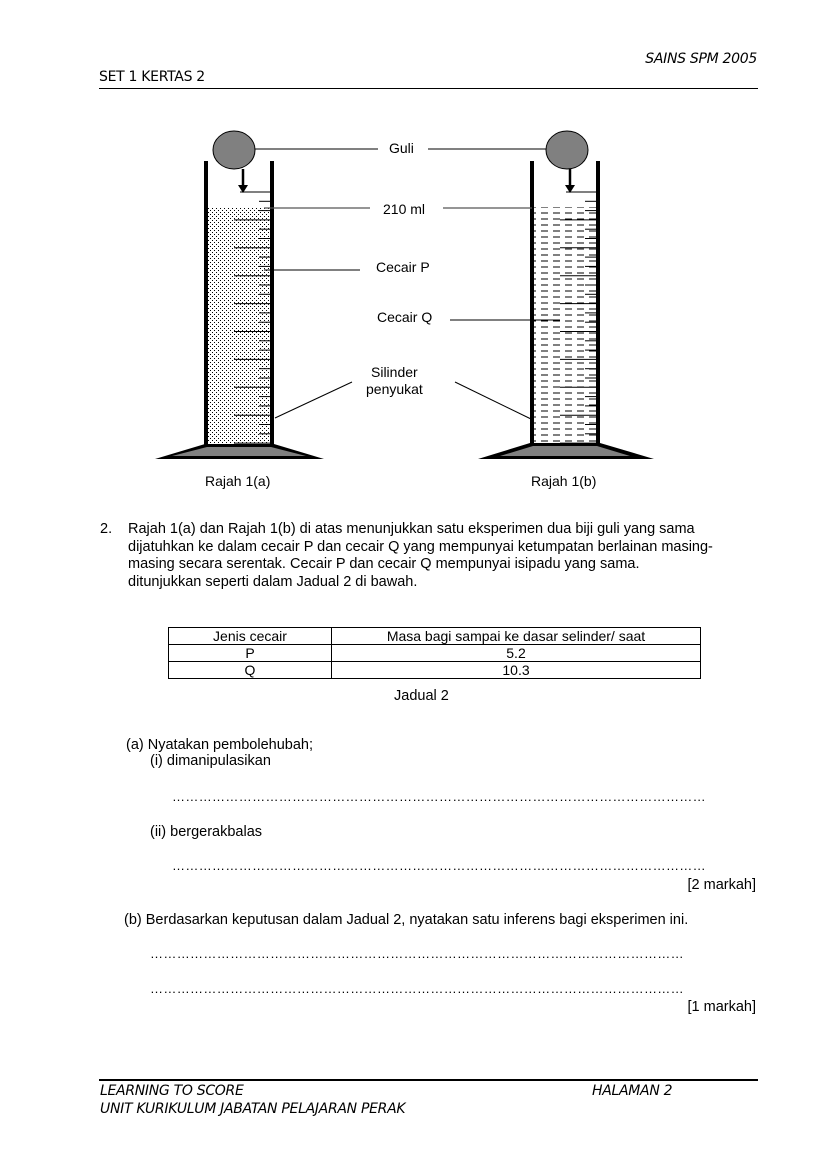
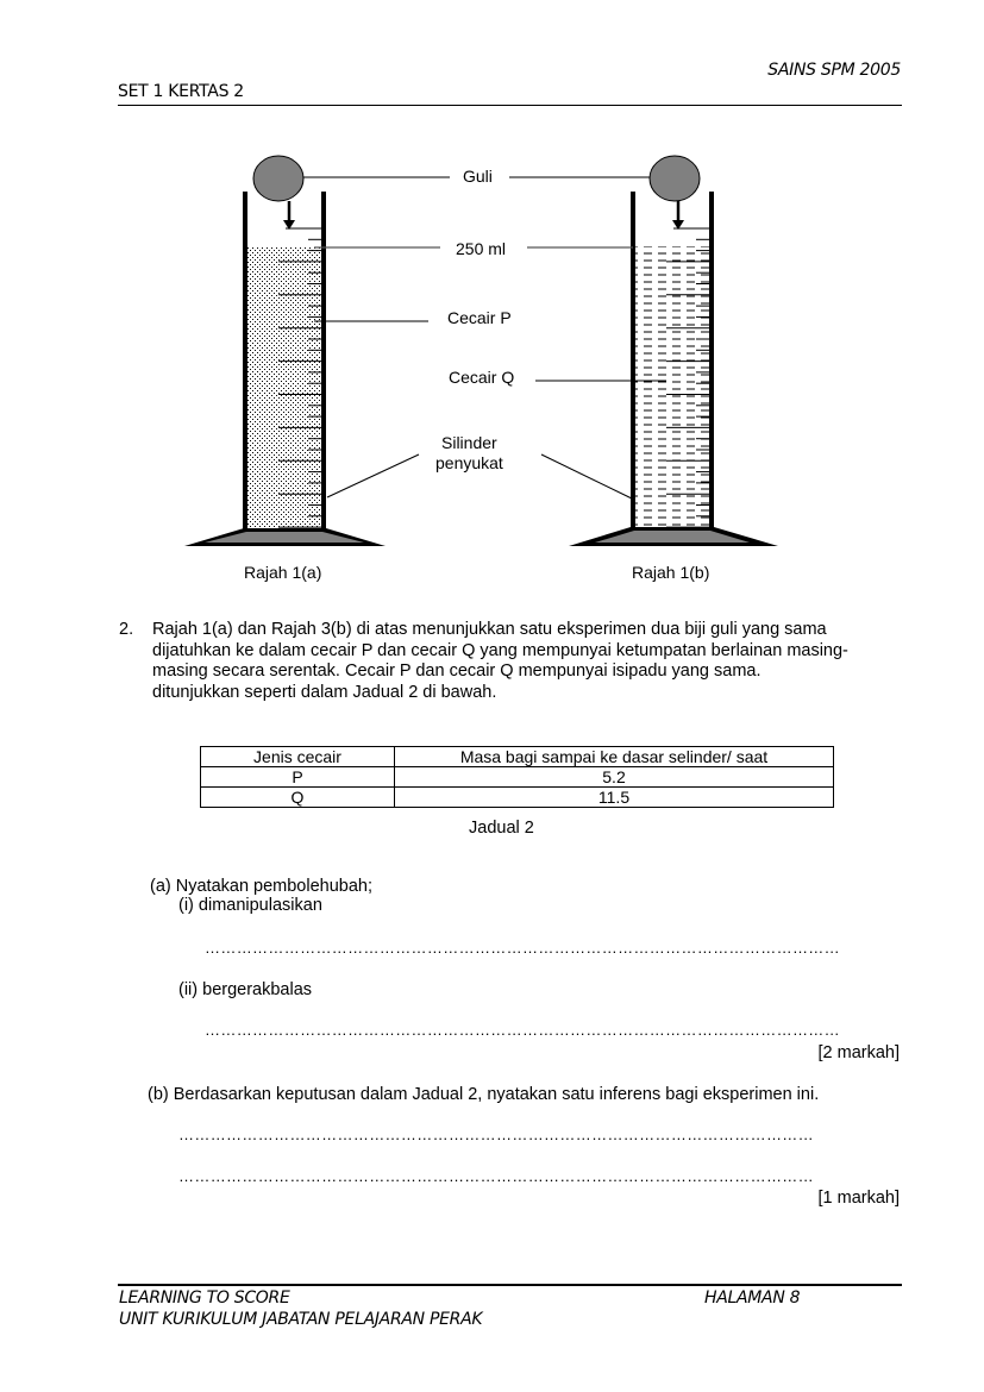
  SAINS SPM 2005
  SET 1 KERTAS 2
  Guli
- 210 ml
+ 250 ml
  Cecair P
  Cecair Q
  Silinder
  penyukat
  Rajah 1(a)
  Rajah 1(b)
  2.
- Rajah 1(a) dan Rajah 1(b) di atas menunjukkan satu eksperimen dua biji guli yang sama
+ Rajah 1(a) dan Rajah 3(b) di atas menunjukkan satu eksperimen dua biji guli yang sama
  dijatuhkan ke dalam cecair P dan cecair Q yang mempunyai ketumpatan berlainan masing-
  masing secara serentak. Cecair P dan cecair Q mempunyai isipadu yang sama.
  ditunjukkan seperti dalam Jadual 2 di bawah.
  Jenis cecair	Masa bagi sampai ke dasar selinder/ saat
  P	5.2
- Q	10.3
+ Q	11.5
  Jadual 2
  (a) Nyatakan pembolehubah;
  (i) dimanipulasikan
  …………………………………………………………………………………………………………
  (ii) bergerakbalas
  …………………………………………………………………………………………………………
  [2 markah]
  (b) Berdasarkan keputusan dalam Jadual 2, nyatakan satu inferens bagi eksperimen ini.
  …………………………………………………………………………………………………………
  …………………………………………………………………………………………………………
  [1 markah]
  LEARNING TO SCORE
  UNIT KURIKULUM JABATAN PELAJARAN PERAK
- HALAMAN 2
+ HALAMAN 8
